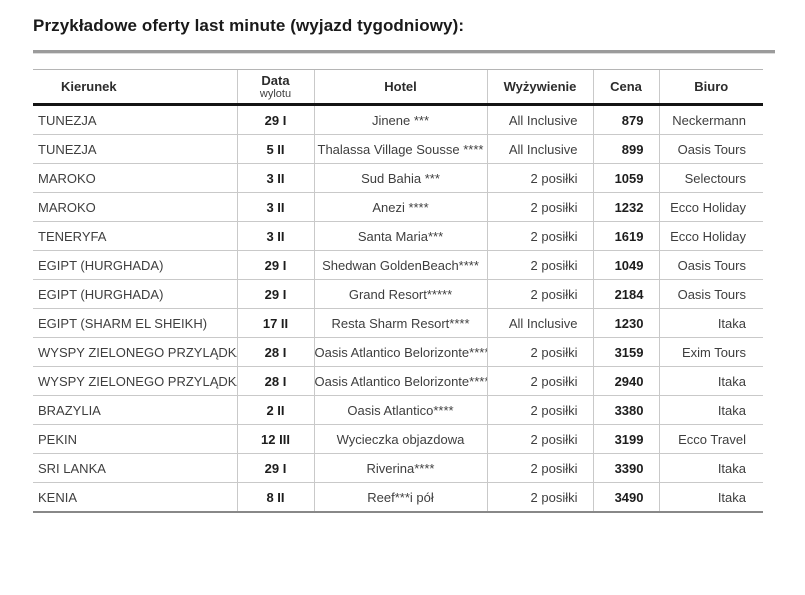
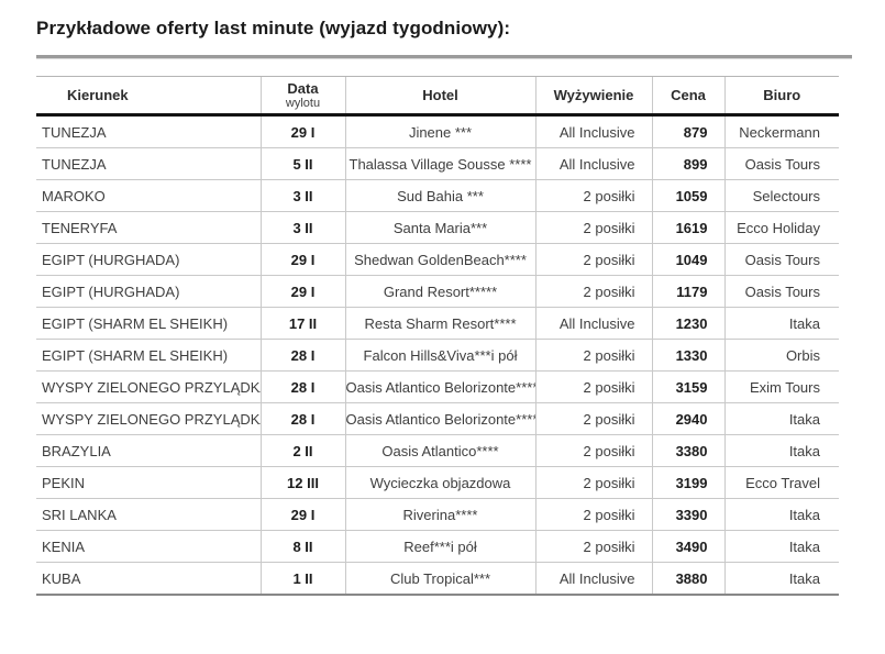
  Przykładowe oferty last minute (wyjazd tygodniowy):
  Kierunek	Data wylotu	Hotel	Wyżywienie	Cena	Biuro
  TUNEZJA	29 I	Jinene ***	All Inclusive	879	Neckermann
  TUNEZJA	5 II	Thalassa Village Sousse ****	All Inclusive	899	Oasis Tours
  MAROKO	3 II	Sud Bahia ***	2 posiłki	1059	Selectours
- MAROKO	3 II	Anezi ****	2 posiłki	1232	Ecco Holiday
  TENERYFA	3 II	Santa Maria***	2 posiłki	1619	Ecco Holiday
  EGIPT (HURGHADA)	29 I	Shedwan GoldenBeach****	2 posiłki	1049	Oasis Tours
- EGIPT (HURGHADA)	29 I	Grand Resort*****	2 posiłki	2184	Oasis Tours
+ EGIPT (HURGHADA)	29 I	Grand Resort*****	2 posiłki	1179	Oasis Tours
  EGIPT (SHARM EL SHEIKH)	17 II	Resta Sharm Resort****	All Inclusive	1230	Itaka
+ EGIPT (SHARM EL SHEIKH)	28 I	Falcon Hills&Viva***i pół	2 posiłki	1330	Orbis
  WYSPY ZIELONEGO PRZYLĄDK	28 I	Oasis Atlantico Belorizonte****	2 posiłki	3159	Exim Tours
  WYSPY ZIELONEGO PRZYLĄDK	28 I	Oasis Atlantico Belorizonte****	2 posiłki	2940	Itaka
  BRAZYLIA	2 II	Oasis Atlantico****	2 posiłki	3380	Itaka
  PEKIN	12 III	Wycieczka objazdowa	2 posiłki	3199	Ecco Travel
  SRI LANKA	29 I	Riverina****	2 posiłki	3390	Itaka
  KENIA	8 II	Reef***i pół	2 posiłki	3490	Itaka
+ KUBA	1 II	Club Tropical***	All Inclusive	3880	Itaka
